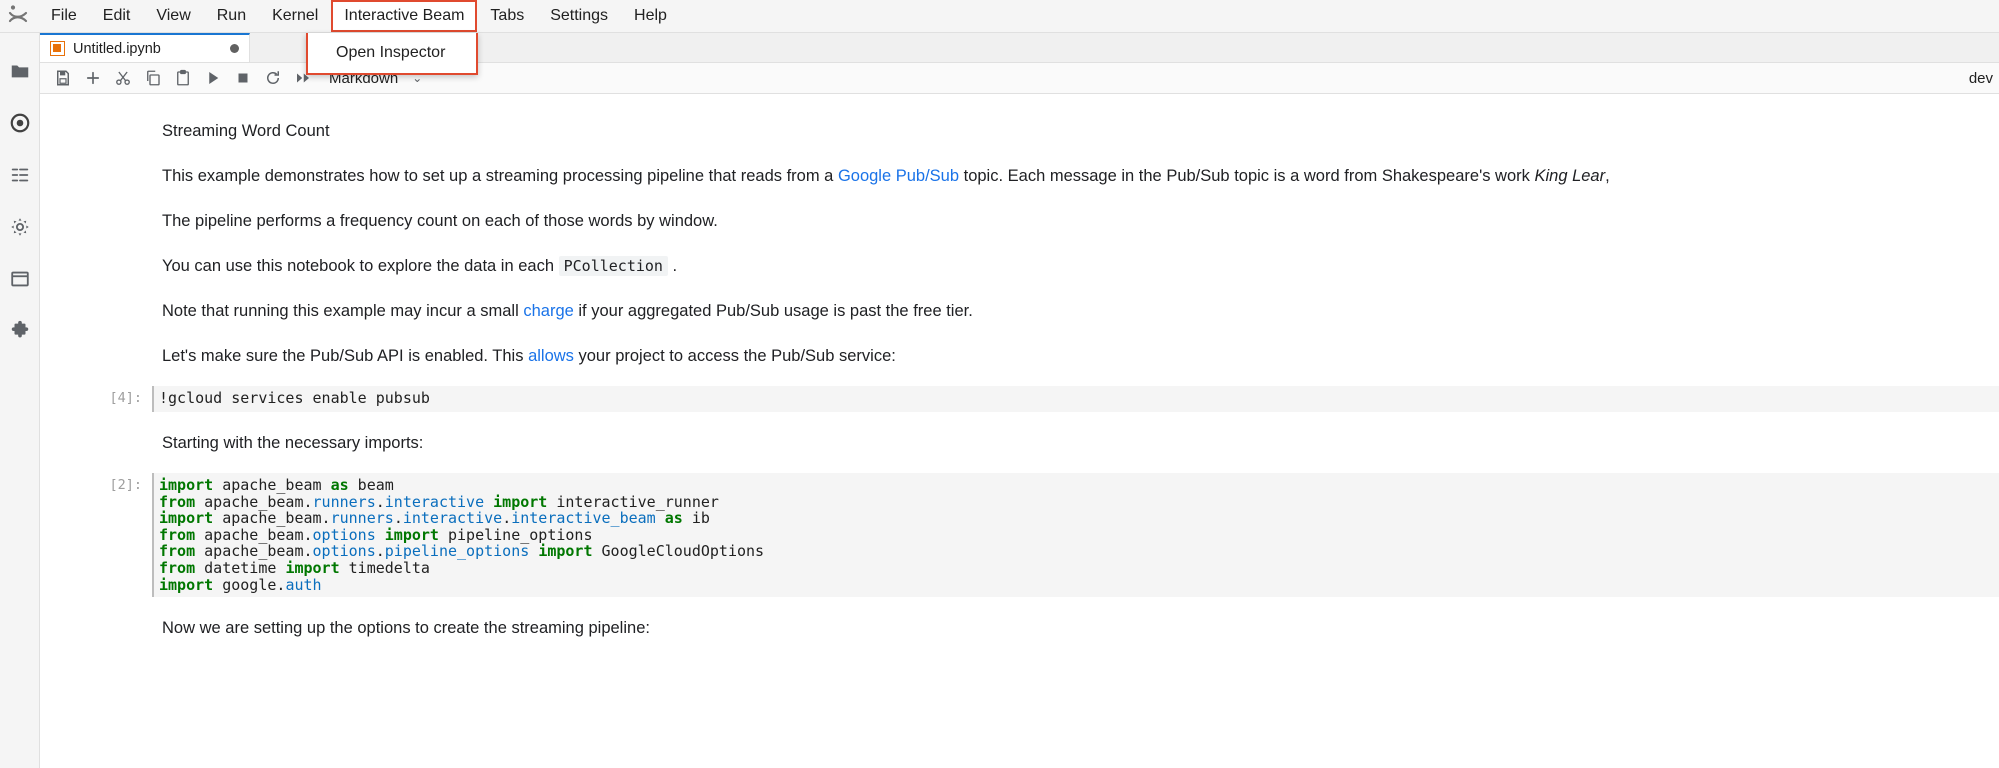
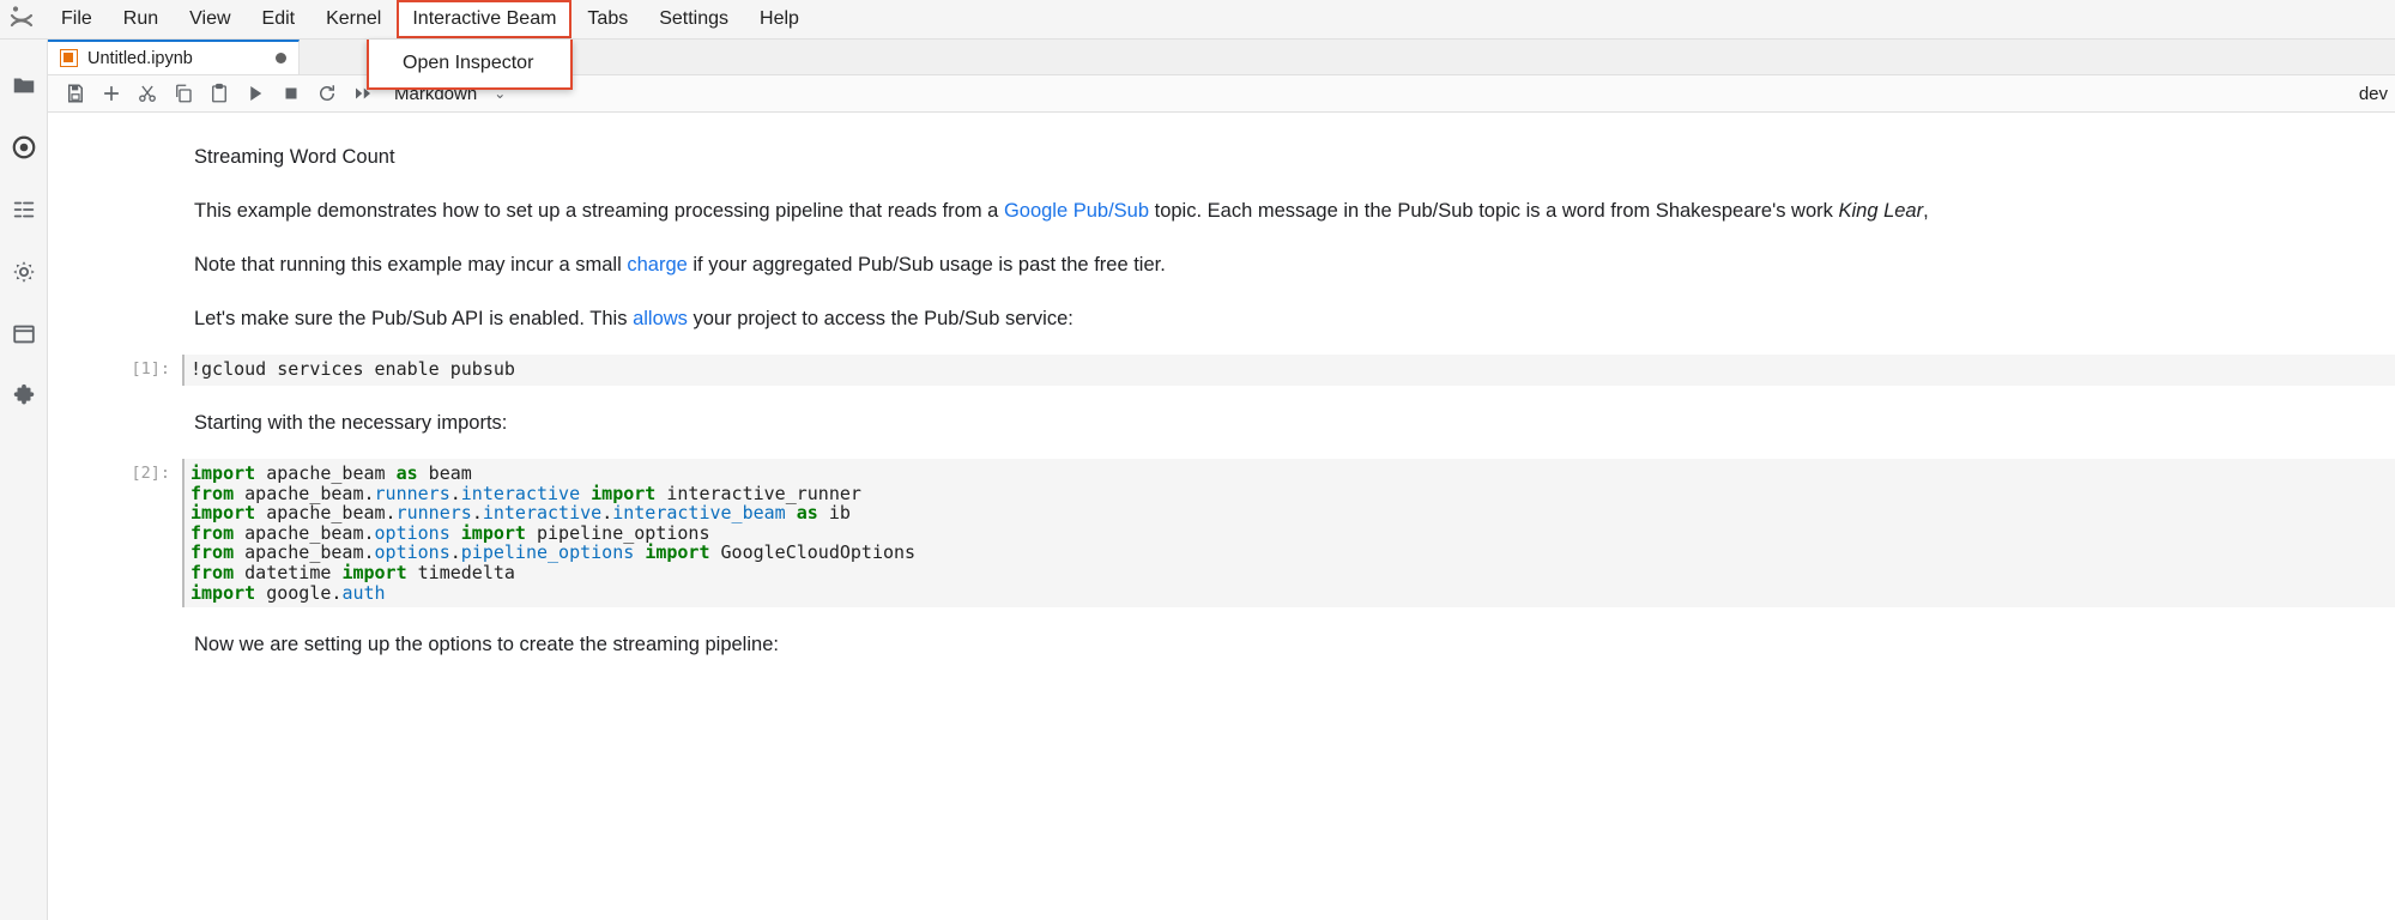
  File
- Edit
+ Run
  View
- Run
+ Edit
  Kernel
  Interactive Beam
  Tabs
  Settings
  Help
  Open Inspector
  Untitled.ipynb
  Markdown
  ⌄
  dev
  Streaming Word Count
  This example demonstrates how to set up a streaming processing pipeline that reads from a Google Pub/Sub topic. Each message in the Pub/Sub topic is a word from Shakespeare's work King Lear,
- The pipeline performs a frequency count on each of those words by window.
- You can use this notebook to explore the data in each PCollection .
  Note that running this example may incur a small charge if your aggregated Pub/Sub usage is past the free tier.
  Let's make sure the Pub/Sub API is enabled. This allows your project to access the Pub/Sub service:
- [4]:
+ [1]:
  !gcloud services enable pubsub
  Starting with the necessary imports:
  [2]:
  import apache_beam as beam
  from apache_beam.runners.interactive import interactive_runner
  import apache_beam.runners.interactive.interactive_beam as ib
  from apache_beam.options import pipeline_options
  from apache_beam.options.pipeline_options import GoogleCloudOptions
  from datetime import timedelta
  import google.auth
  Now we are setting up the options to create the streaming pipeline:
